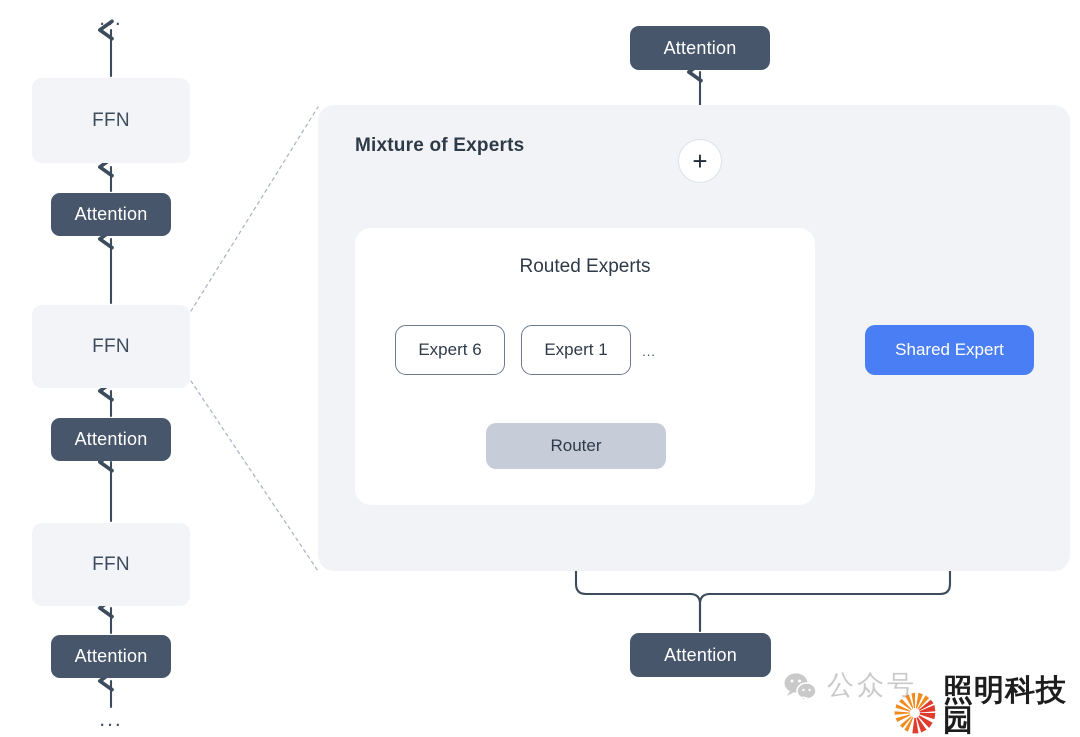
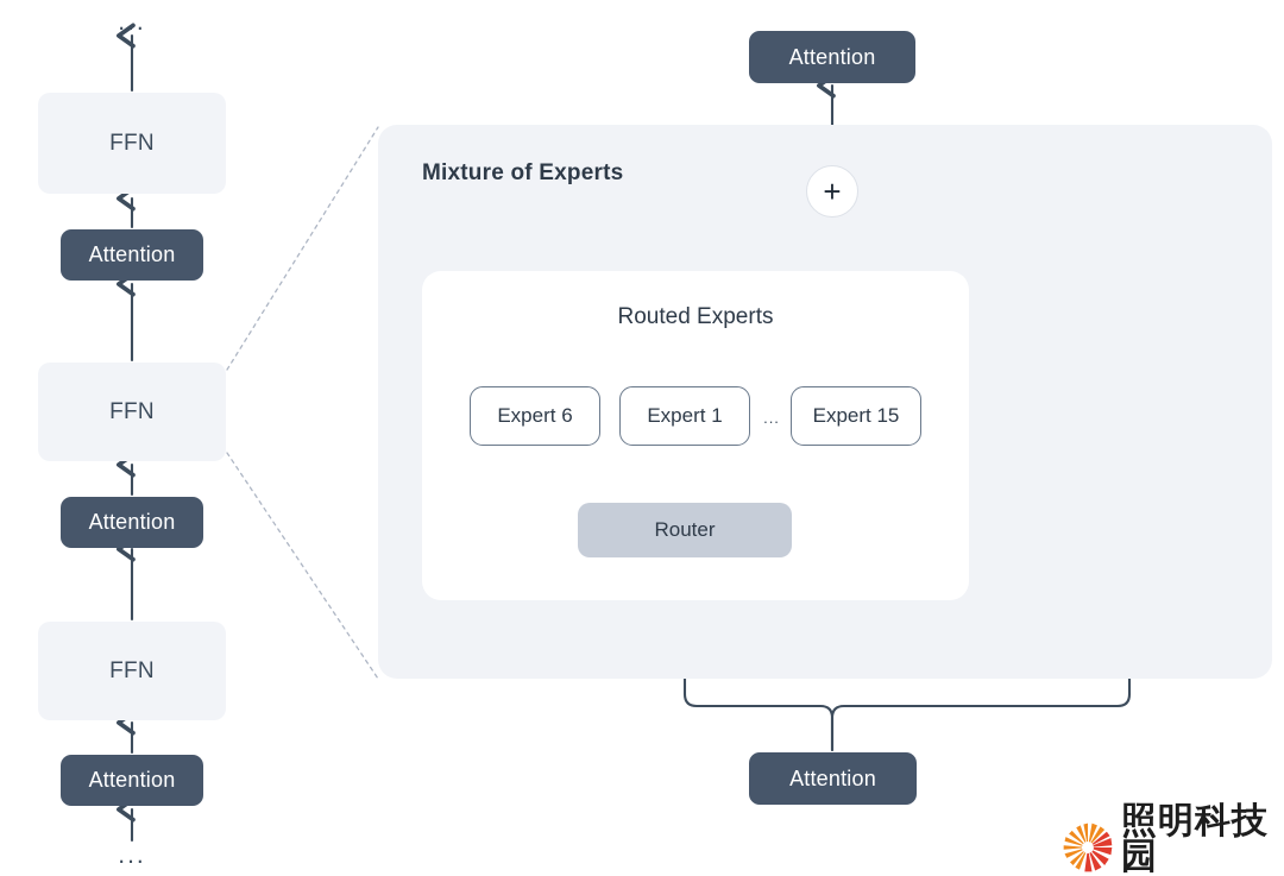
  ...
  FFN
  Attention
  FFN
  Attention
  FFN
  Attention
  ...
  Mixture of Experts
  Attention
  +
  Routed Experts
  Expert 6
  Expert 1
  ...
+ Expert 15
  Router
- Shared Expert
  Attention
- 公众号
  照明科技园
